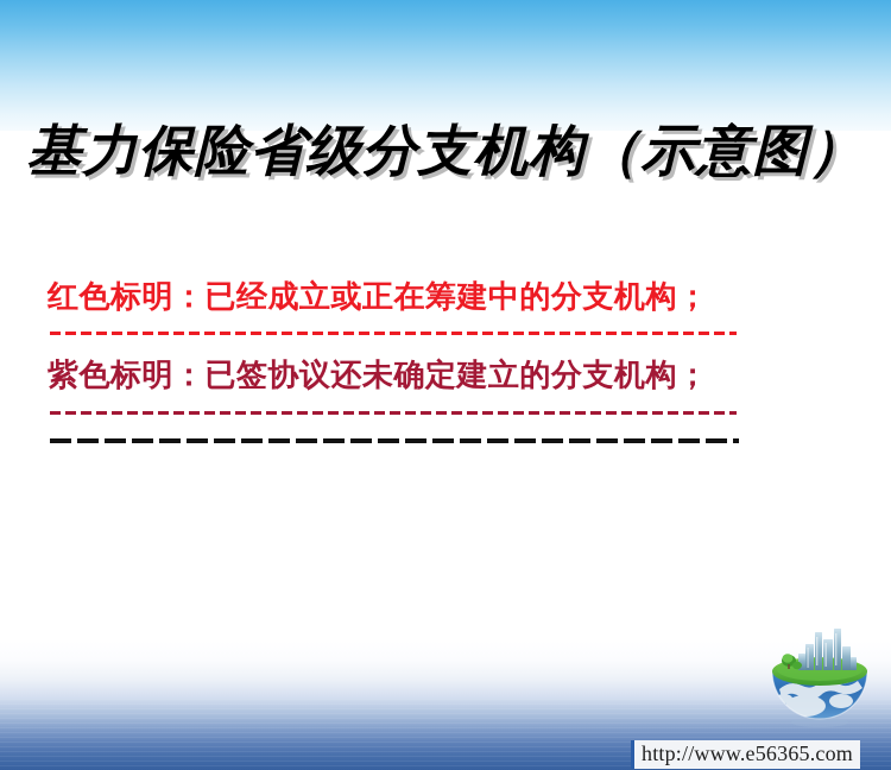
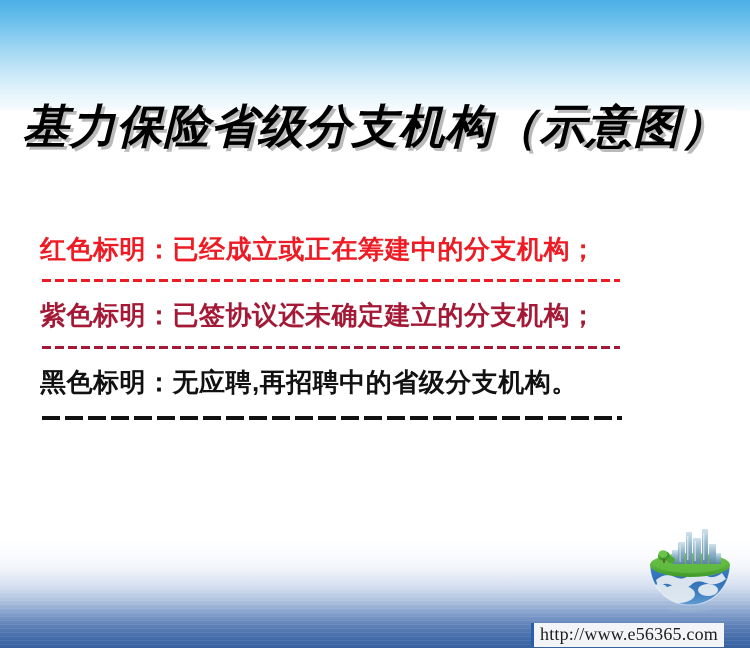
  基力保险省级分支机构（示意图）
  红色标明：已经成立或正在筹建中的分支机构；
  紫色标明：已签协议还未确定建立的分支机构；
+ 黑色标明：无应聘,再招聘中的省级分支机构。
  http://www.e56365.com
